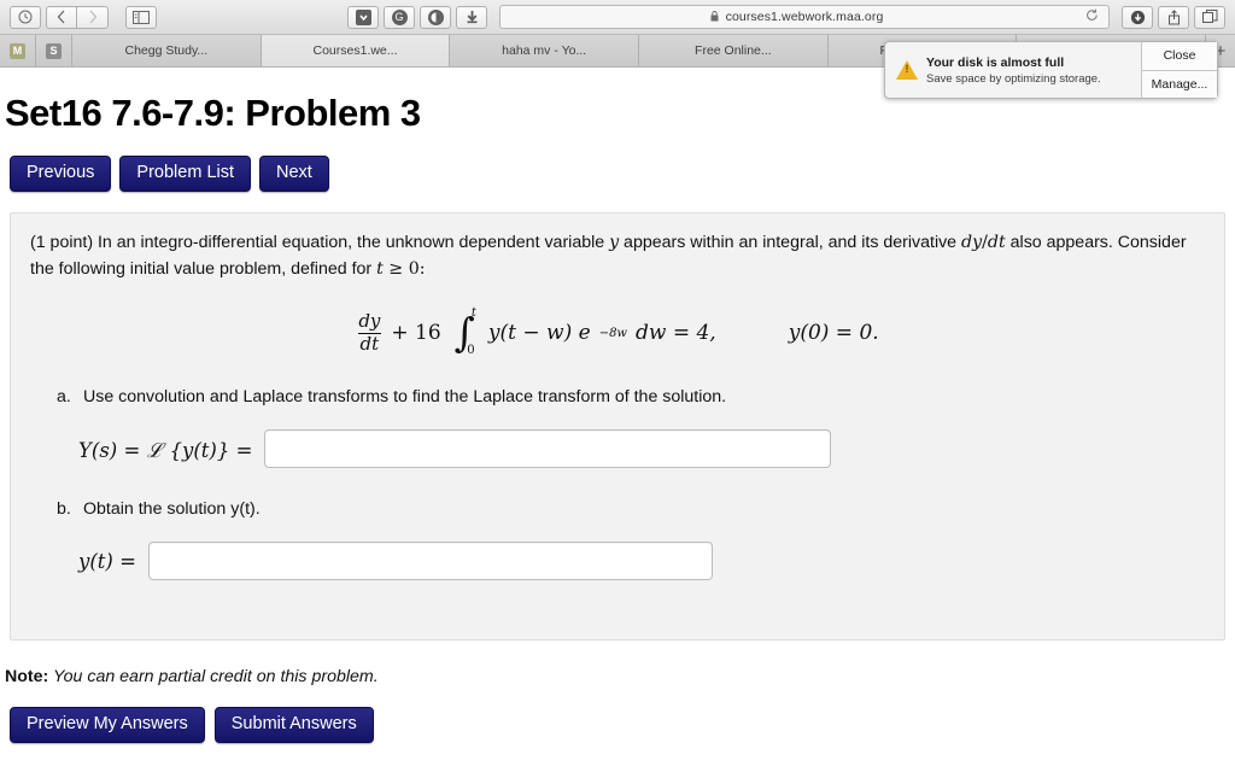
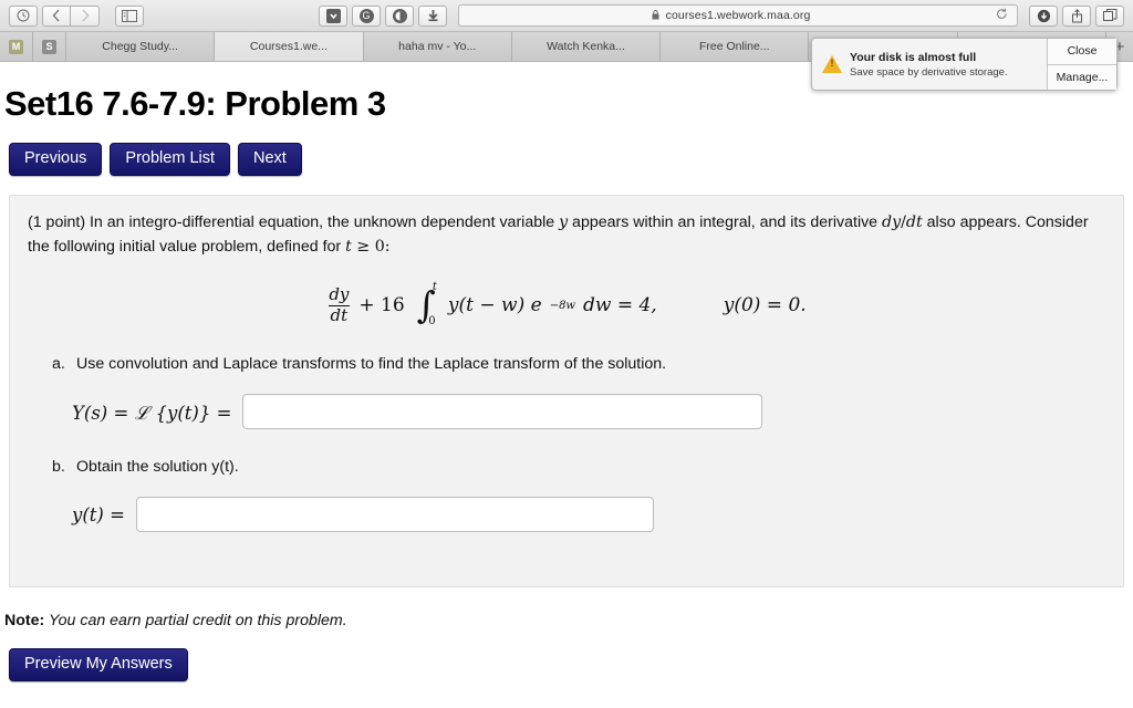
  G
  courses1.webwork.maa.org
  M
  S
  Chegg Study...
  Courses1.we...
  haha mv - Yo...
+ Watch Kenka...
  Free Online...
  +
  Your disk is almost full
- Save space by optimizing storage.
+ Save space by derivative storage.
  Close
  Manage...
  Set16 7.6-7.9: Problem 3
  Previous
  Problem List
  Next
  (1 point) In an integro-differential equation, the unknown dependent variable y appears within an integral, and its derivative dy/dt also appears. Consider the following initial value problem, defined for t ≥ 0:
  dy
  dt
  + 16
  ∫
  t
  0
  y(t − w) e
  −8w
  dw = 4,
  y(0) = 0.
  a.
  Use convolution and Laplace transforms to find the Laplace transform of the solution.
  Y(s) = ℒ {y(t)} =
  b.
  Obtain the solution y(t).
  y(t) =
  Note: You can earn partial credit on this problem.
  Preview My Answers
- Submit Answers
